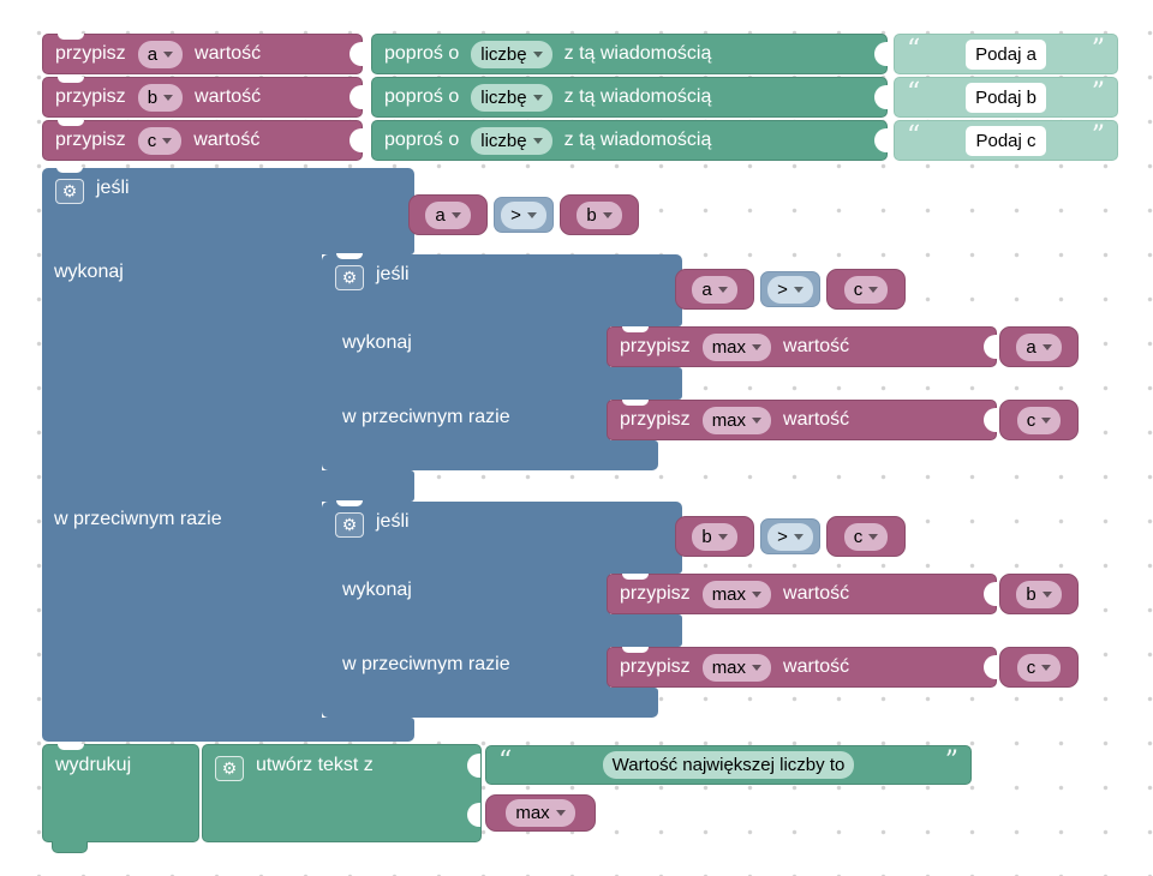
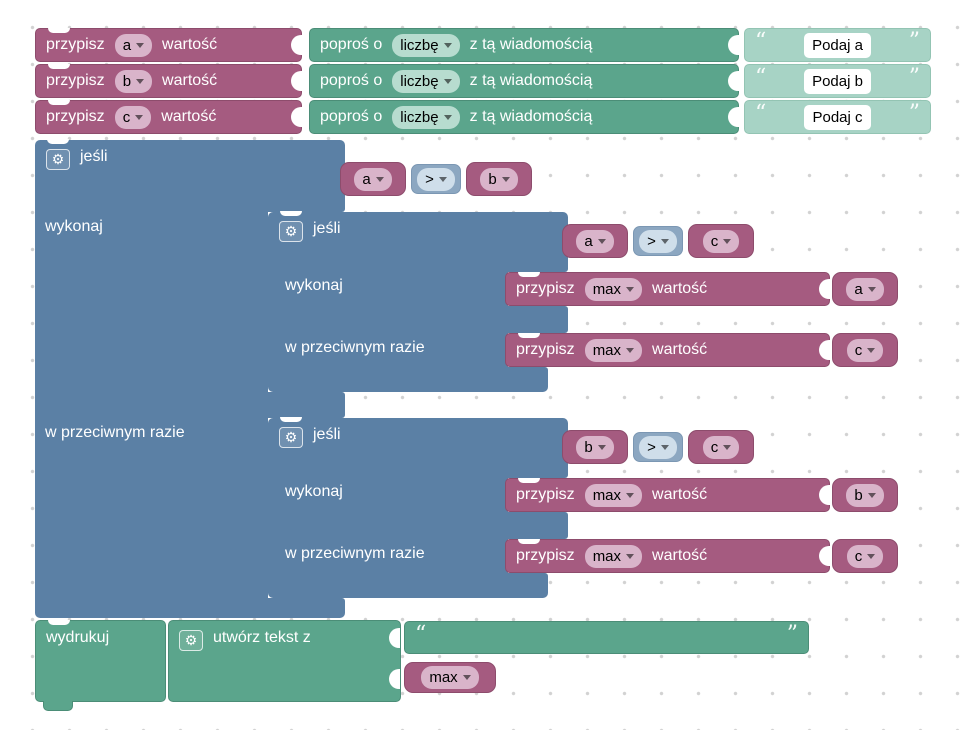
  przypisz
  a
  wartość
  poproś o
  liczbę
  z tą wiadomością
  “
  Podaj a
  ”
  przypisz
  b
  wartość
  poproś o
  liczbę
  z tą wiadomością
  “
  Podaj b
  ”
  przypisz
  c
  wartość
  poproś o
  liczbę
  z tą wiadomością
  “
  Podaj c
  ”
  ⚙
  jeśli
  wykonaj
  w przeciwnym razie
  a
  >
  b
  ⚙
  jeśli
  wykonaj
  w przeciwnym razie
  a
  >
  c
  przypisz
  max
  wartość
  a
  przypisz
  max
  wartość
  c
  ⚙
  jeśli
  wykonaj
  w przeciwnym razie
  b
  >
  c
  przypisz
  max
  wartość
  b
  przypisz
  max
  wartość
  c
  wydrukuj
  ⚙
  utwórz tekst z
  “
- Wartość największej liczby to
  ”
  max
